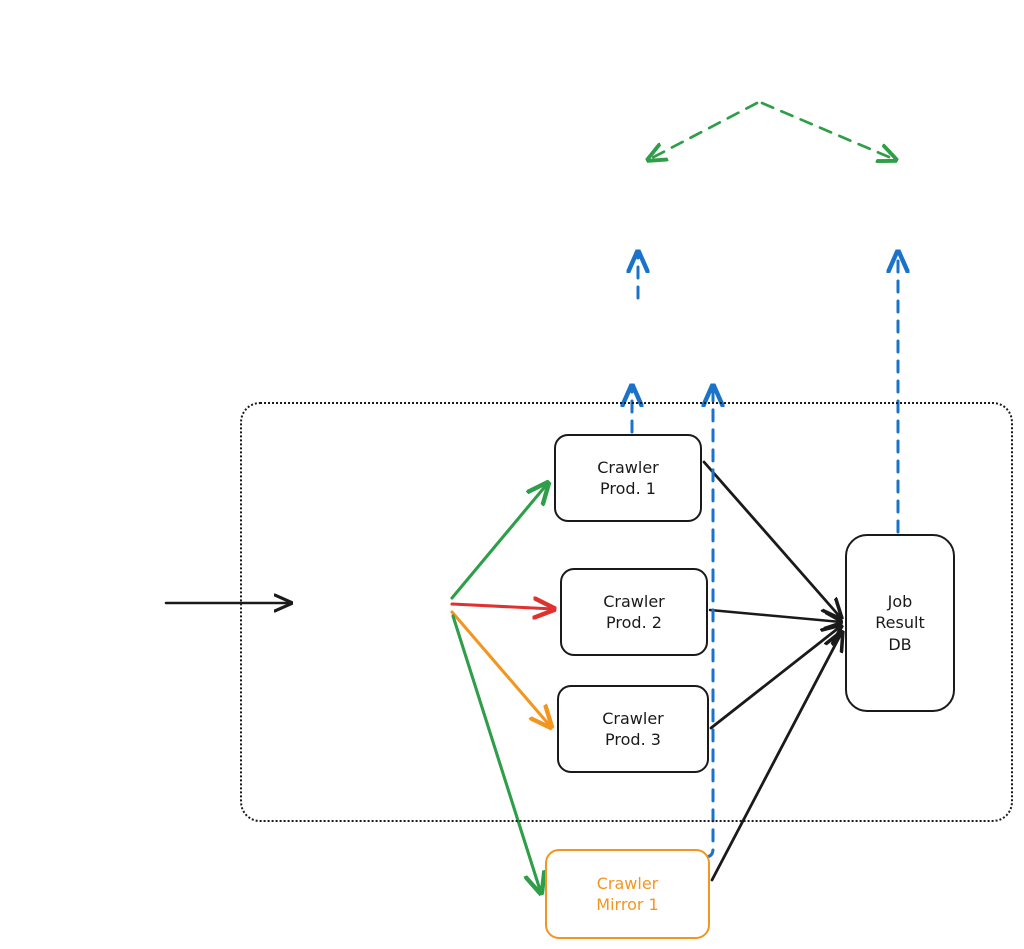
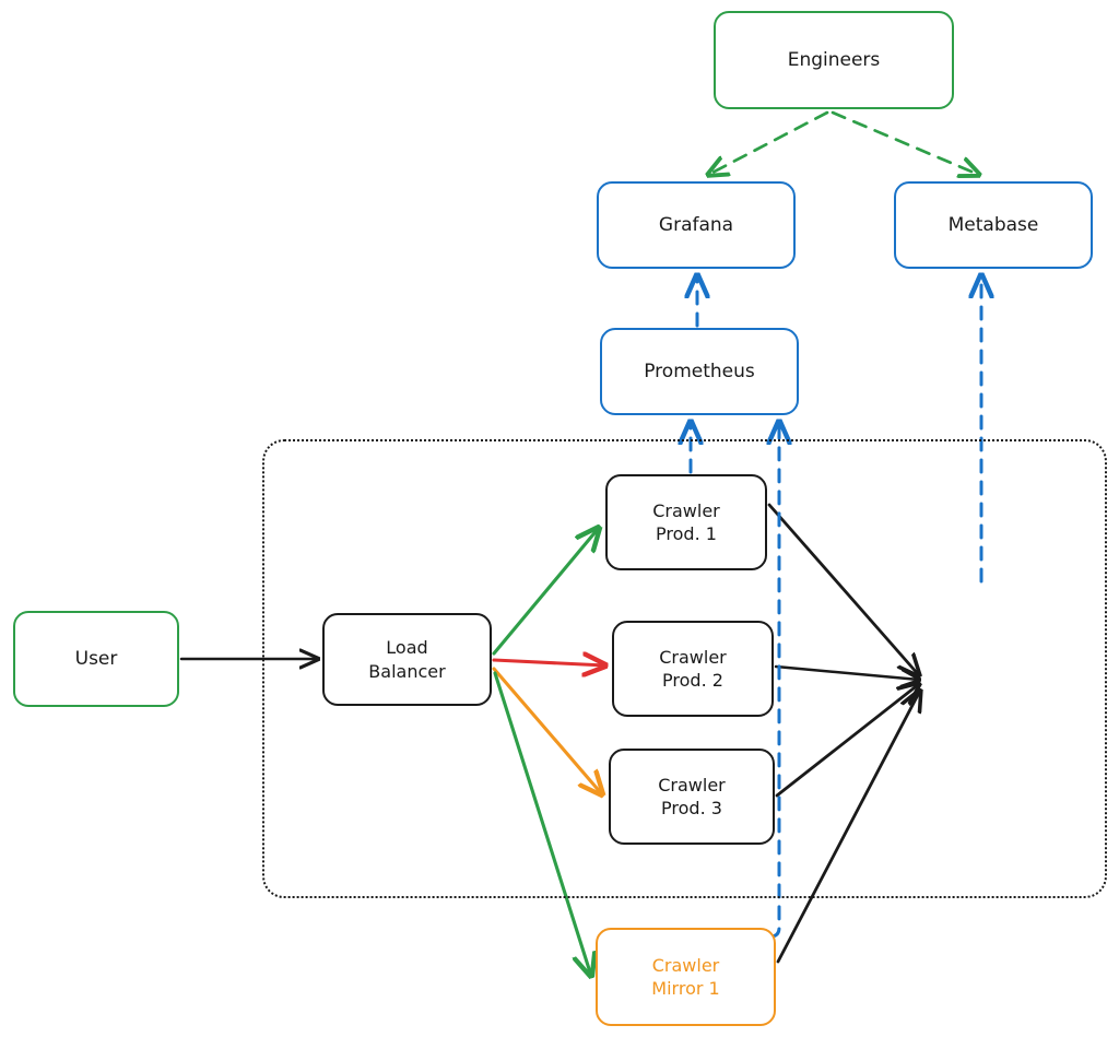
+ Engineers
+ Grafana
+ Metabase
+ Prometheus
+ User
+ Load
+ Balancer
  Crawler
  Prod. 1
  Crawler
  Prod. 2
  Crawler
  Prod. 3
  Crawler
  Mirror 1
- Job
- Result
- DB
